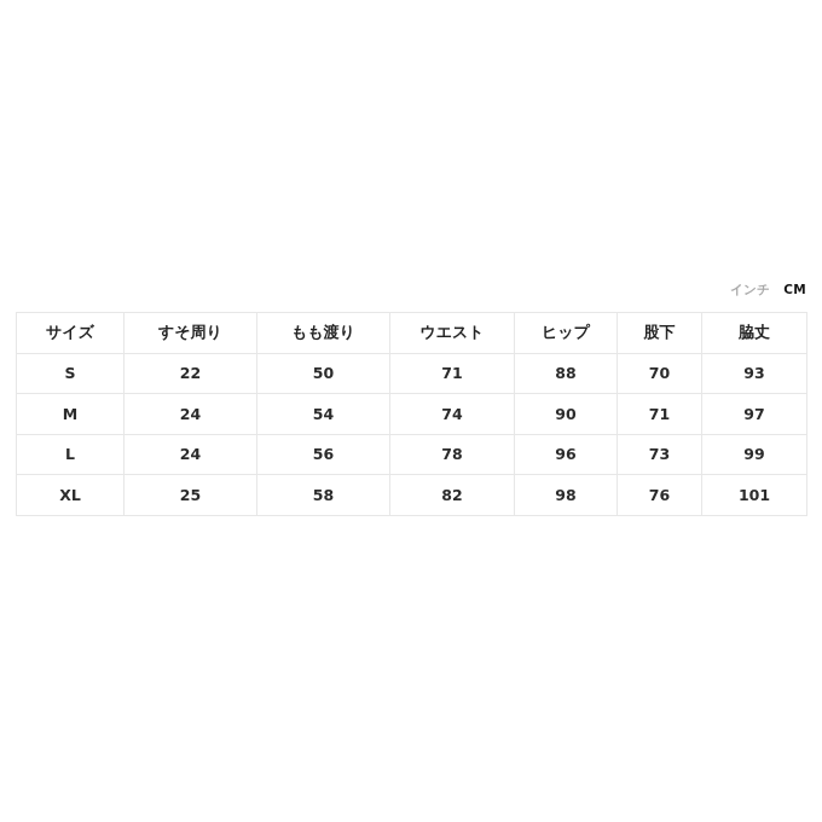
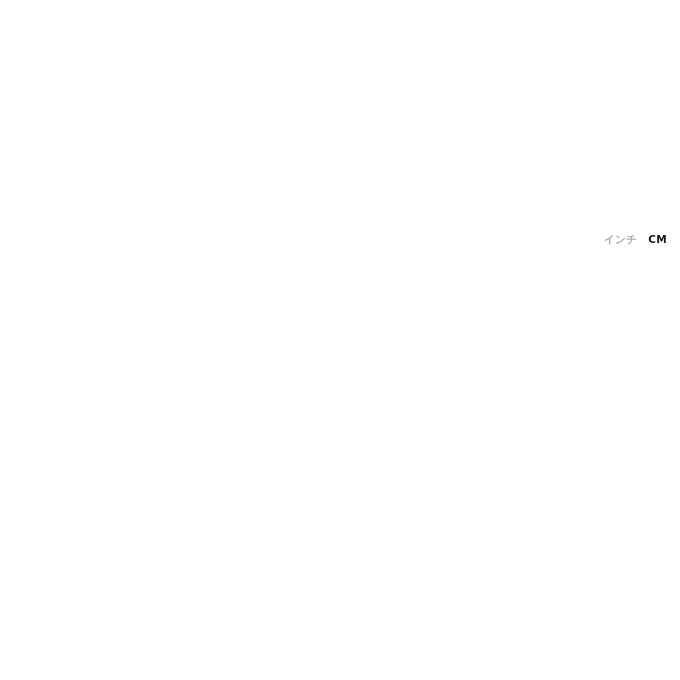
  インチ
  CM
- サイズ	すそ周り	もも渡り	ウエスト	ヒップ	股下	脇丈
- S	22	50	71	88	70	93
- M	24	54	74	90	71	97
- L	24	56	78	96	73	99
- XL	25	58	82	98	76	101
